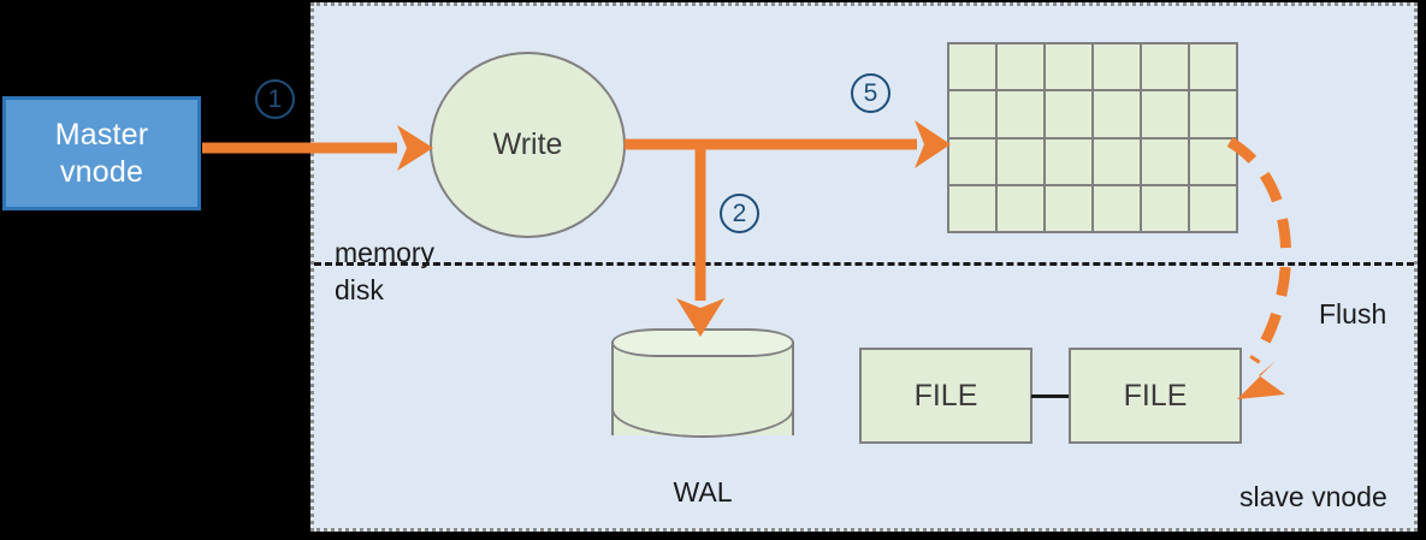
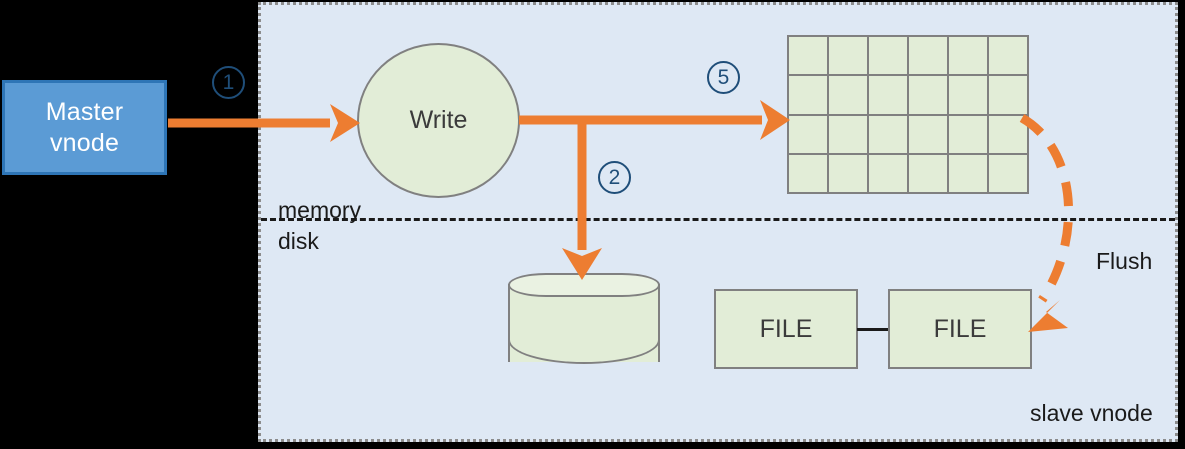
  memory
  disk
  Master
  vnode
  Write
- WAL
  FILE
  FILE
  Flush
  slave vnode
  1
  2
  5
